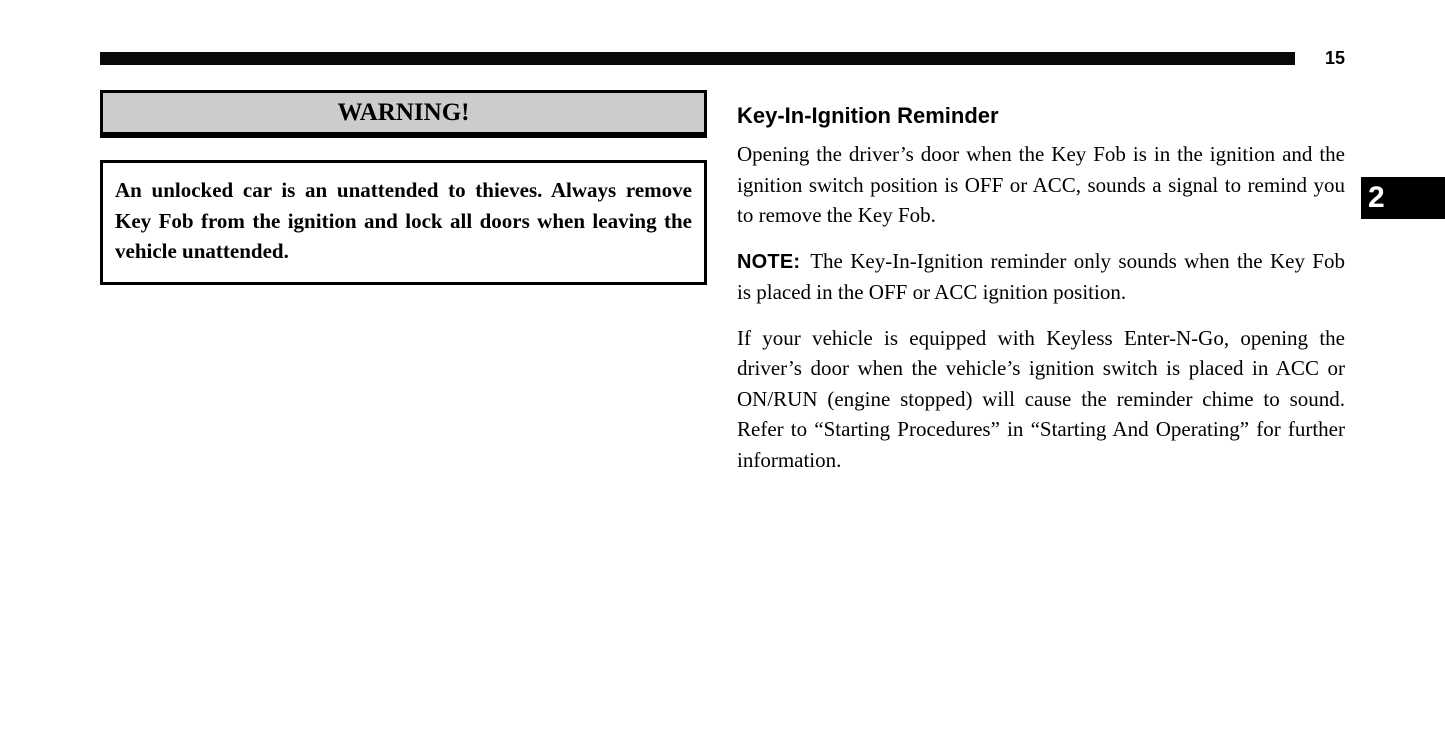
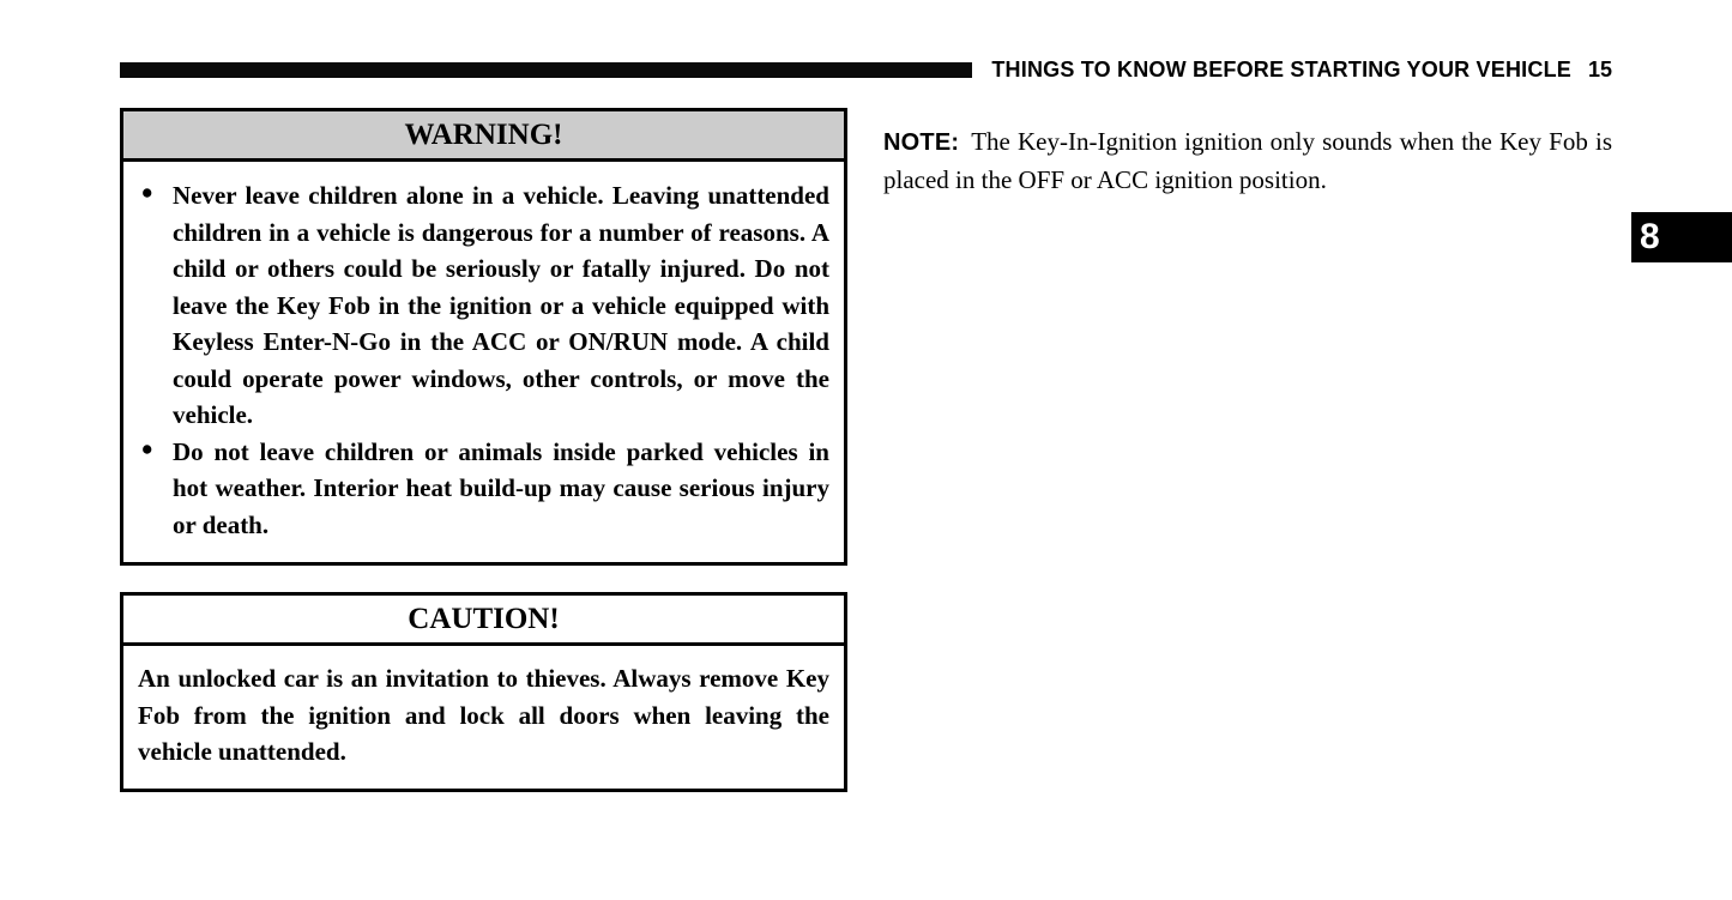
+ THINGS TO KNOW BEFORE STARTING YOUR VEHICLE
  15
- 2
+ 8
  WARNING!
+ Never leave children alone in a vehicle. Leaving unattended children in a vehicle is dangerous for a number of reasons. A child or others could be seriously or fatally injured. Do not leave the Key Fob in the ignition or a vehicle equipped with Keyless Enter-N-Go in the ACC or ON/RUN mode. A child could operate power windows, other controls, or move the vehicle.
+ Do not leave children or animals inside parked vehicles in hot weather. Interior heat build-up may cause serious injury or death.
+ CAUTION!
- An unlocked car is an unattended to thieves. Always remove Key Fob from the ignition and lock all doors when leaving the vehicle unattended.
+ An unlocked car is an invitation to thieves. Always remove Key Fob from the ignition and lock all doors when leaving the vehicle unattended.
- Key-In-Ignition Reminder
- Opening the driver’s door when the Key Fob is in the ignition and the ignition switch position is OFF or ACC, sounds a signal to remind you to remove the Key Fob.
- NOTE: The Key-In-Ignition reminder only sounds when the Key Fob is placed in the OFF or ACC ignition position.
+ NOTE: The Key-In-Ignition ignition only sounds when the Key Fob is placed in the OFF or ACC ignition position.
- If your vehicle is equipped with Keyless Enter-N-Go, opening the driver’s door when the vehicle’s ignition switch is placed in ACC or ON/RUN (engine stopped) will cause the reminder chime to sound. Refer to “Start­ing Procedures” in “Starting And Operating” for further information.
